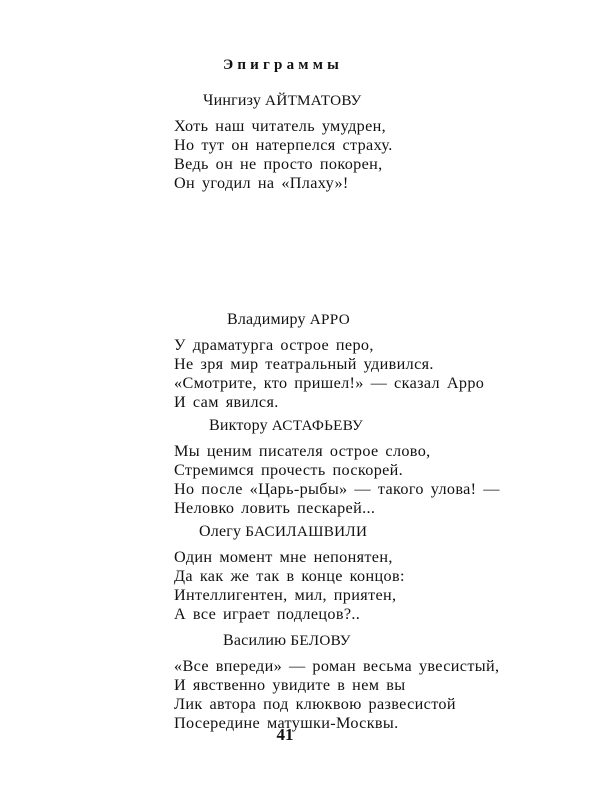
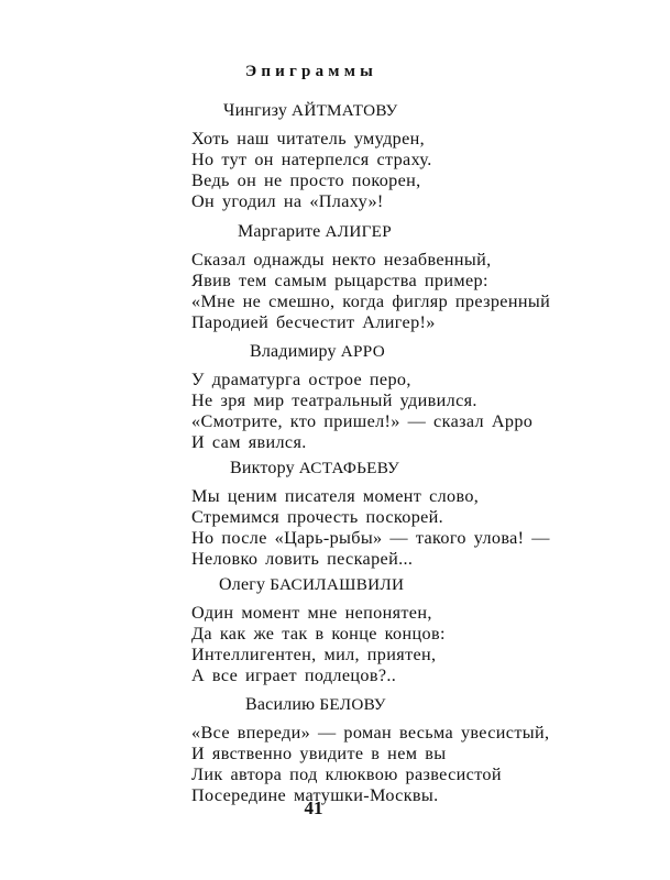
  Эпиграммы
  Чингизу АЙТМАТОВУ
  Хоть наш читатель умудрен,
  Но тут он натерпелся страху.
  Ведь он не просто покорен,
  Он угодил на «Плаху»!
+ Маргарите АЛИГЕР
+ Сказал однажды некто незабвенный,
+ Явив тем самым рыцарства пример:
+ «Мне не смешно, когда фигляр презренный
+ Пародией бесчестит Алигер!»
  Владимиру АРРО
  У драматурга острое перо,
  Не зря мир театральный удивился.
  «Смотрите, кто пришел!» — сказал Арро
  И сам явился.
  Виктору АСТАФЬЕВУ
- Мы ценим писателя острое слово,
+ Мы ценим писателя момент слово,
  Стремимся прочесть поскорей.
  Но после «Царь-рыбы» — такого улова! —
  Неловко ловить пескарей...
  Олегу БАСИЛАШВИЛИ
  Один момент мне непонятен,
  Да как же так в конце концов:
  Интеллигентен, мил, приятен,
  А все играет подлецов?..
  Василию БЕЛОВУ
  «Все впереди» — роман весьма увесистый,
  И явственно увидите в нем вы
  Лик автора под клюквою развесистой
  Посередине матушки-Москвы.
  41
